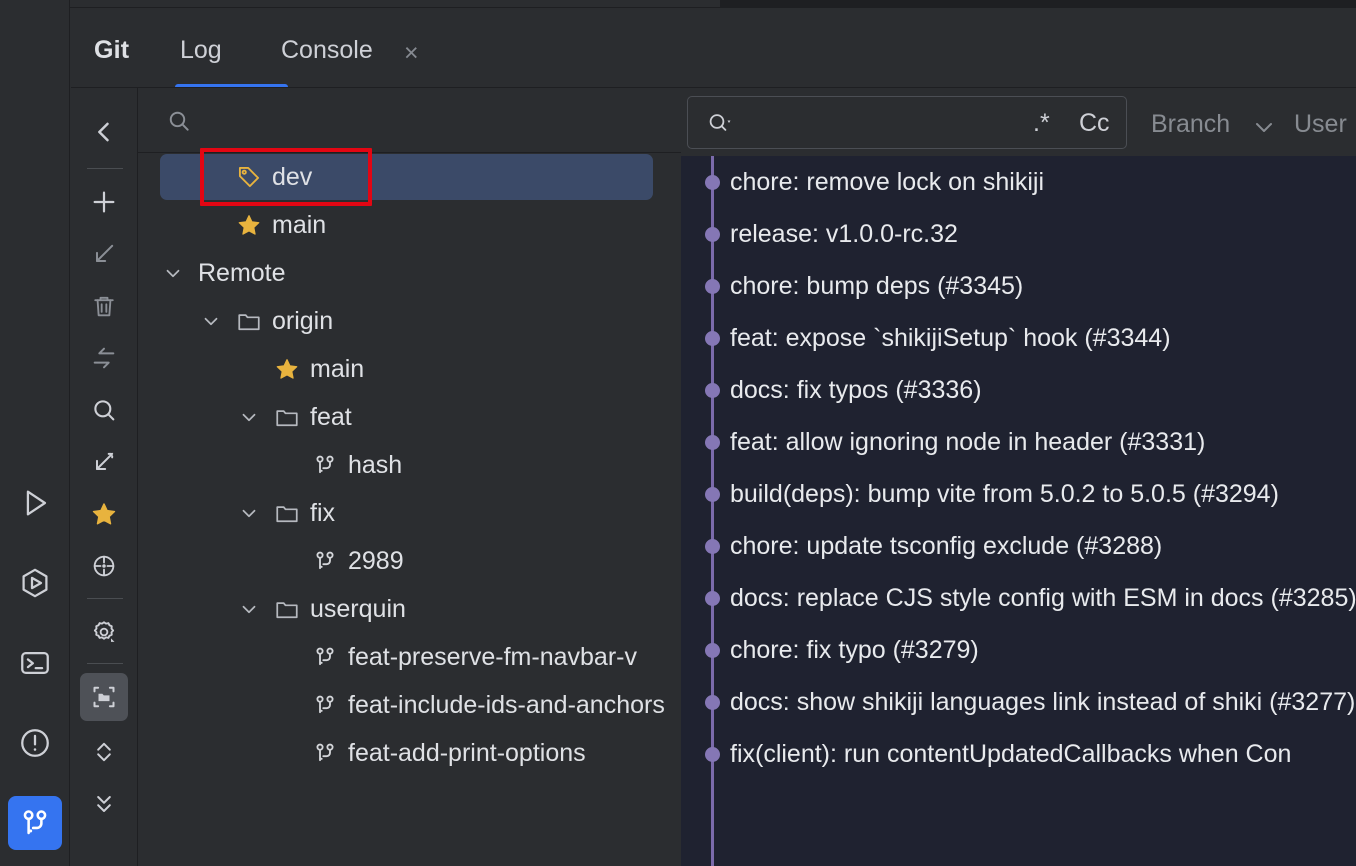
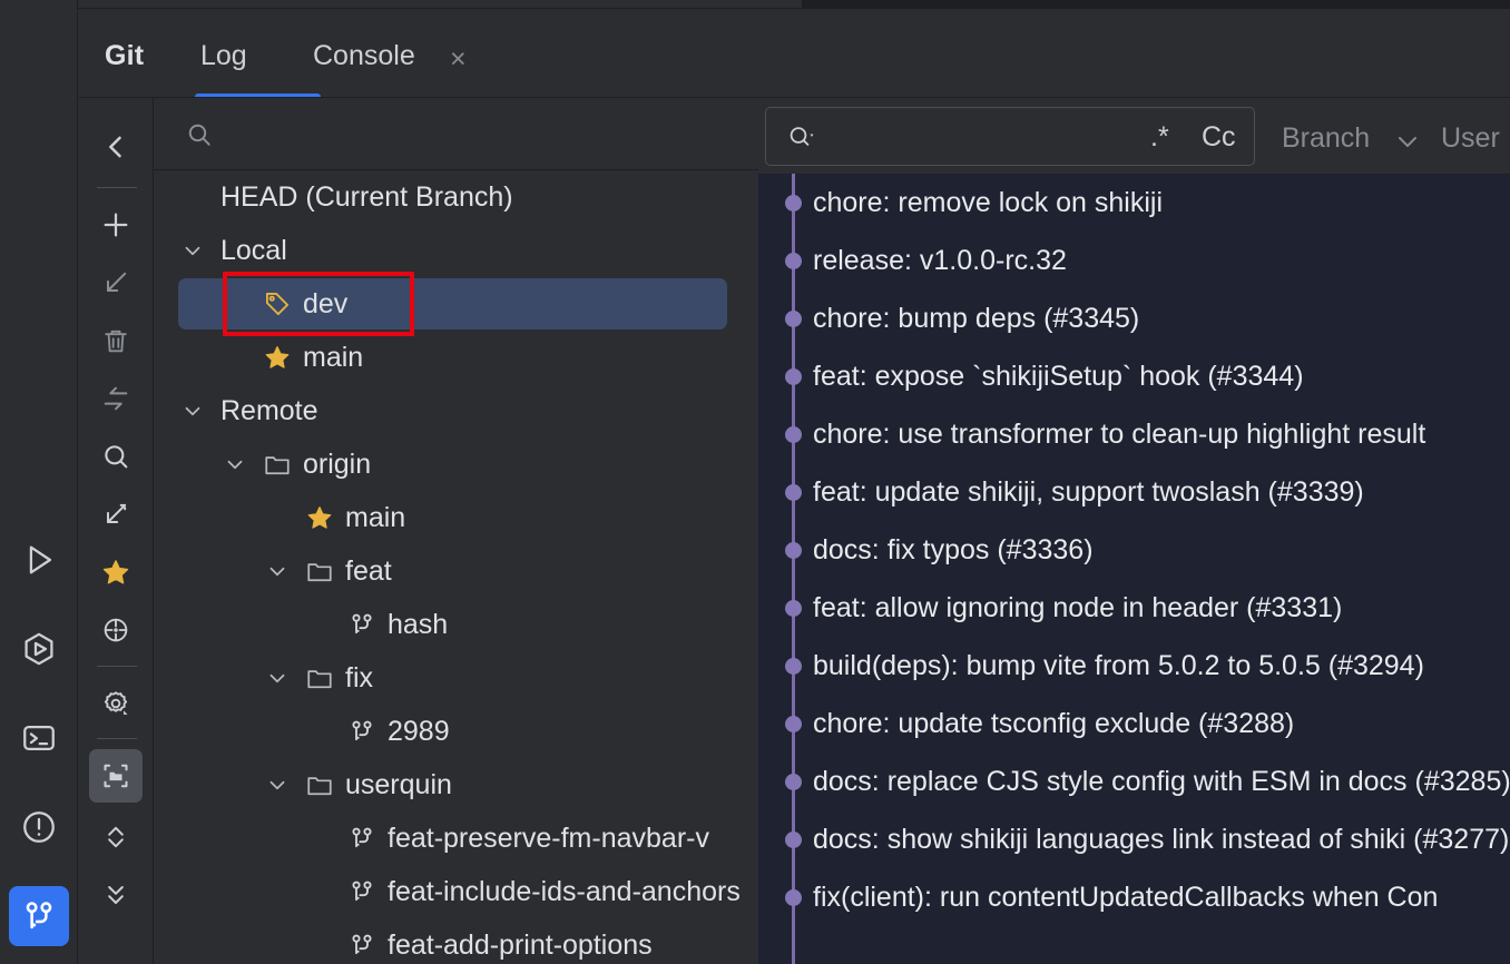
  Git
  Log
  Console
  ×
+ HEAD (Current Branch)
+ Local
  dev
  main
  Remote
  origin
  main
  feat
  hash
  fix
  2989
  userquin
  feat-preserve-fm-navbar-v
  feat-include-ids-and-anchors
  feat-add-print-options
  .*
  Cc
  Branch
  User
  chore: remove lock on shikiji
  release: v1.0.0-rc.32
  chore: bump deps (#3345)
  feat: expose `shikijiSetup` hook (#3344)
+ chore: use transformer to clean-up highlight result
+ feat: update shikiji, support twoslash (#3339)
  docs: fix typos (#3336)
  feat: allow ignoring node in header (#3331)
  build(deps): bump vite from 5.0.2 to 5.0.5 (#3294)
  chore: update tsconfig exclude (#3288)
  docs: replace CJS style config with ESM in docs (#3285)
- chore: fix typo (#3279)
  docs: show shikiji languages link instead of shiki (#3277)
  fix(client): run contentUpdatedCallbacks when Con
